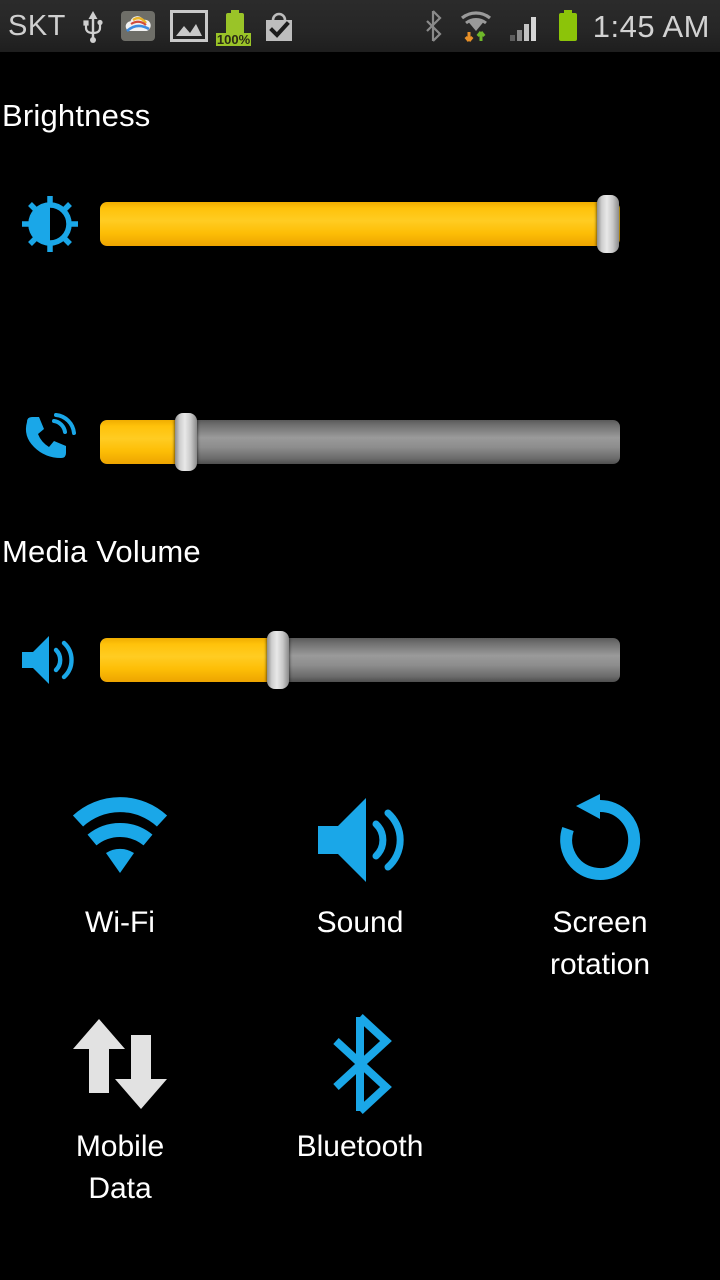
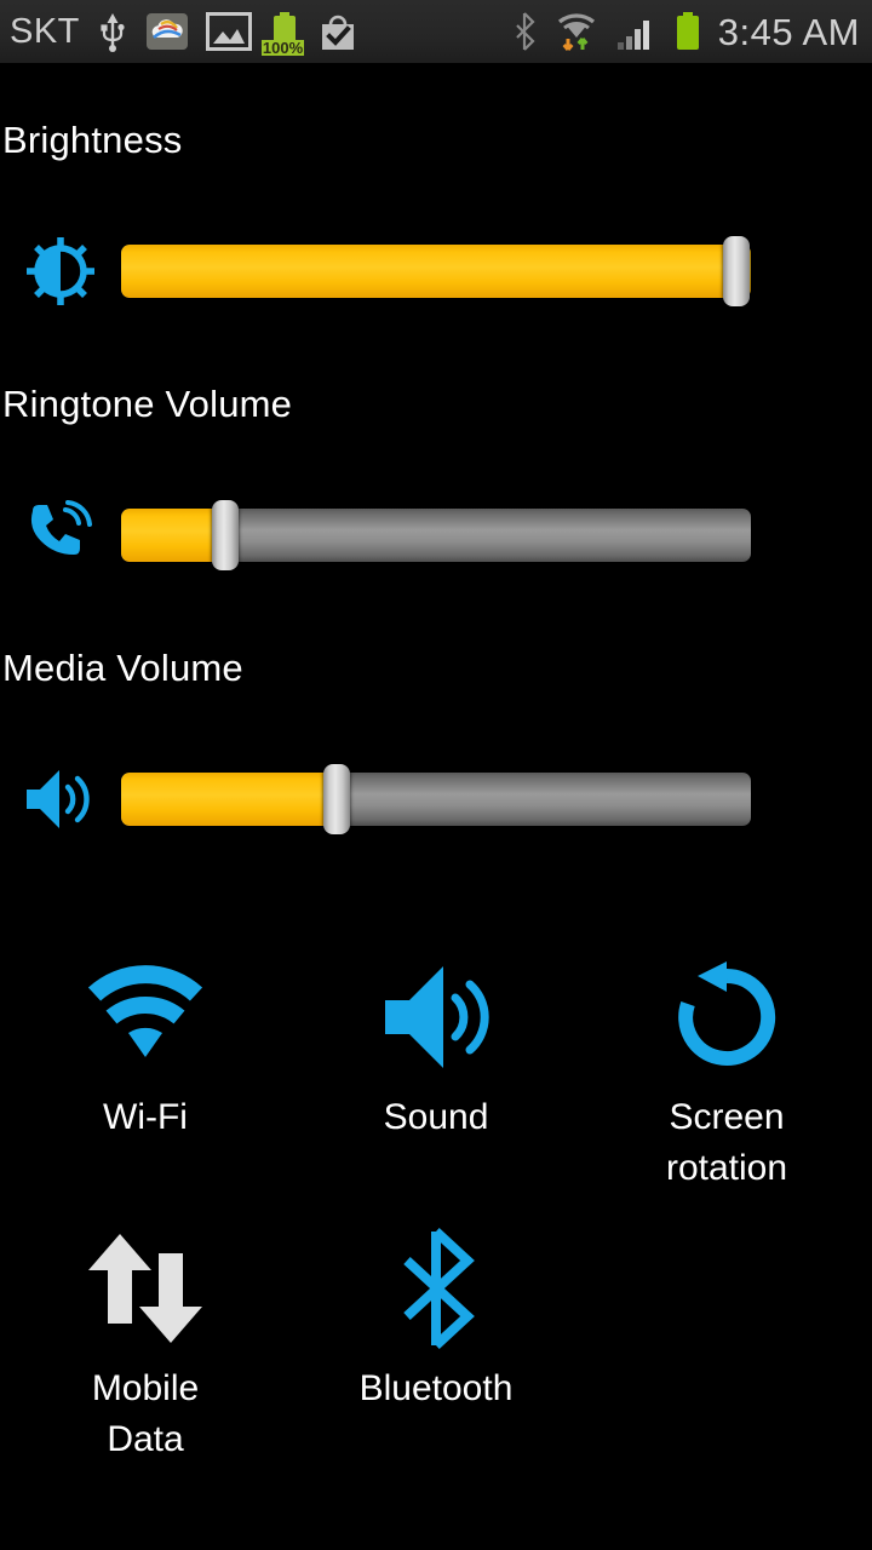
  SKT
  100%
- 1:45 AM
+ 3:45 AM
  Brightness
+ Ringtone Volume
  Media Volume
  Wi-Fi
  Sound
  Screen
  rotation
  Mobile
  Data
  Bluetooth
